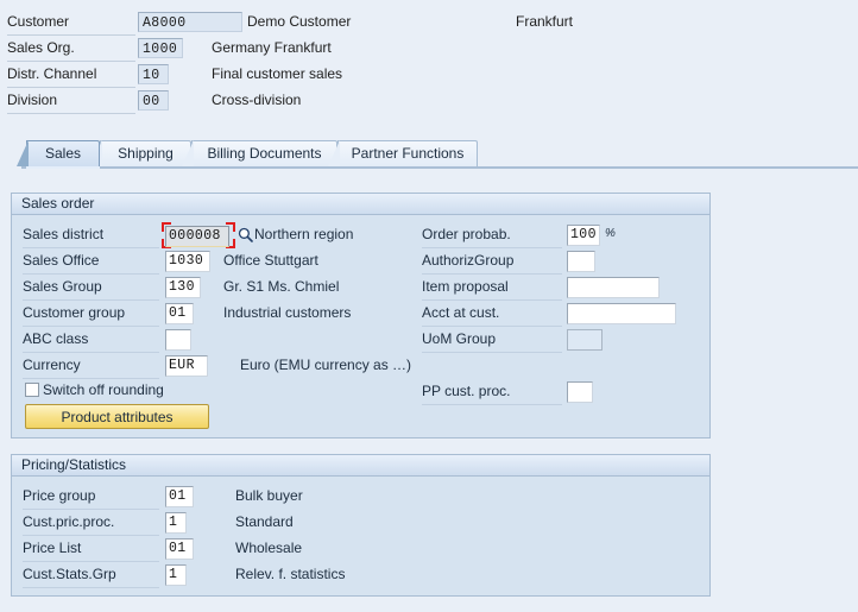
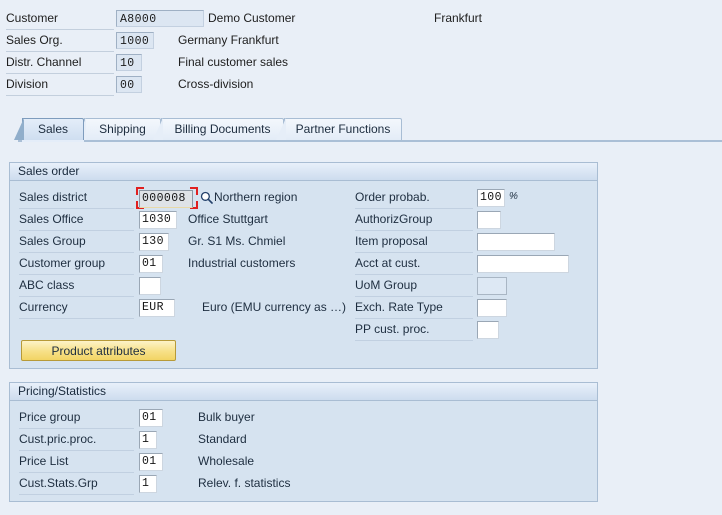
  Customer
  A8000
  Demo Customer
  Frankfurt
  Sales Org.
  1000
  Germany Frankfurt
  Distr. Channel
  10
  Final customer sales
  Division
  00
  Cross-division
  Sales
  Shipping
  Billing Documents
  Partner Functions
  Sales order
  Sales district
  000008
  Northern region
  Sales Office
  1030
  Office Stuttgart
  Sales Group
  130
  Gr. S1 Ms. Chmiel
  Customer group
  01
  Industrial customers
  ABC class
  Currency
  EUR
  Euro (EMU currency as …)
- Switch off rounding
  Product attributes
  Order probab.
  100
  %
  AuthorizGroup
  Item proposal
  Acct at cust.
  UoM Group
+ Exch. Rate Type
  PP cust. proc.
  Pricing/Statistics
  Price group
  01
  Bulk buyer
  Cust.pric.proc.
  1
  Standard
  Price List
  01
  Wholesale
  Cust.Stats.Grp
  1
  Relev. f. statistics
